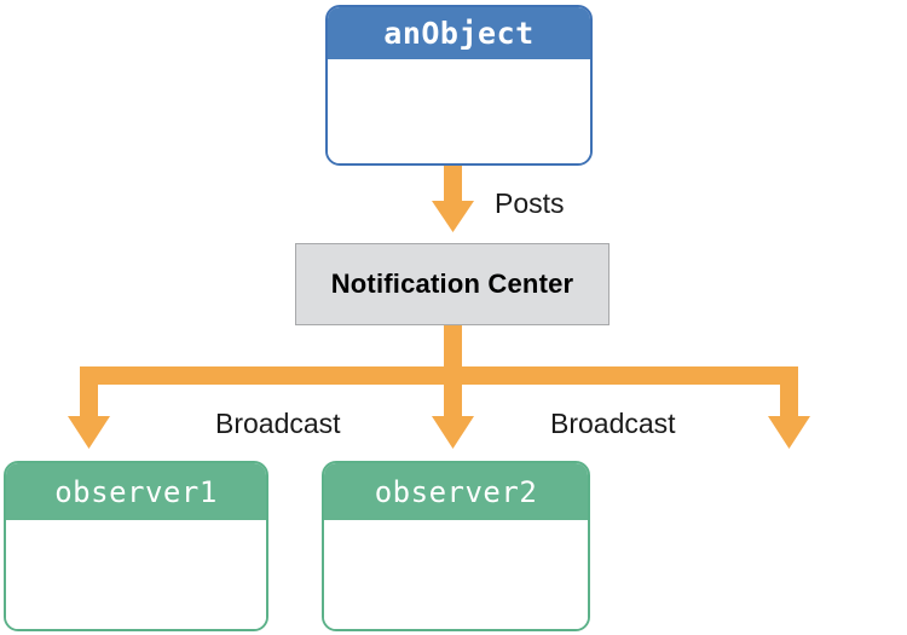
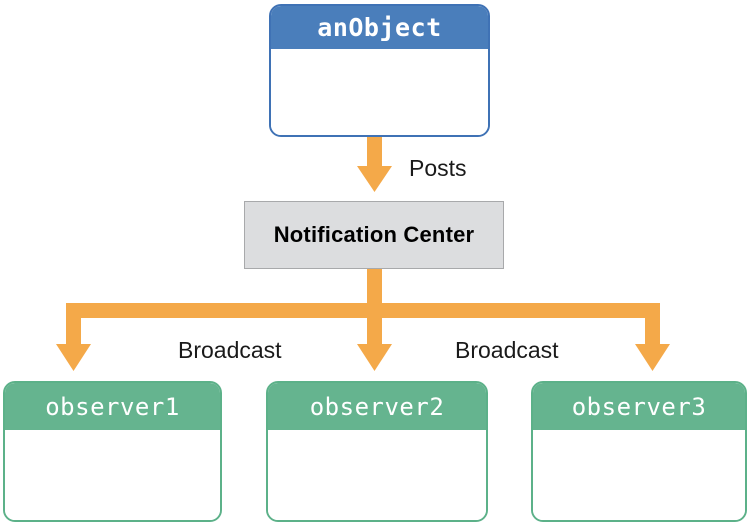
  anObject
  Notification Center
  observer1
  observer2
+ observer3
  Posts
  Broadcast
  Broadcast
